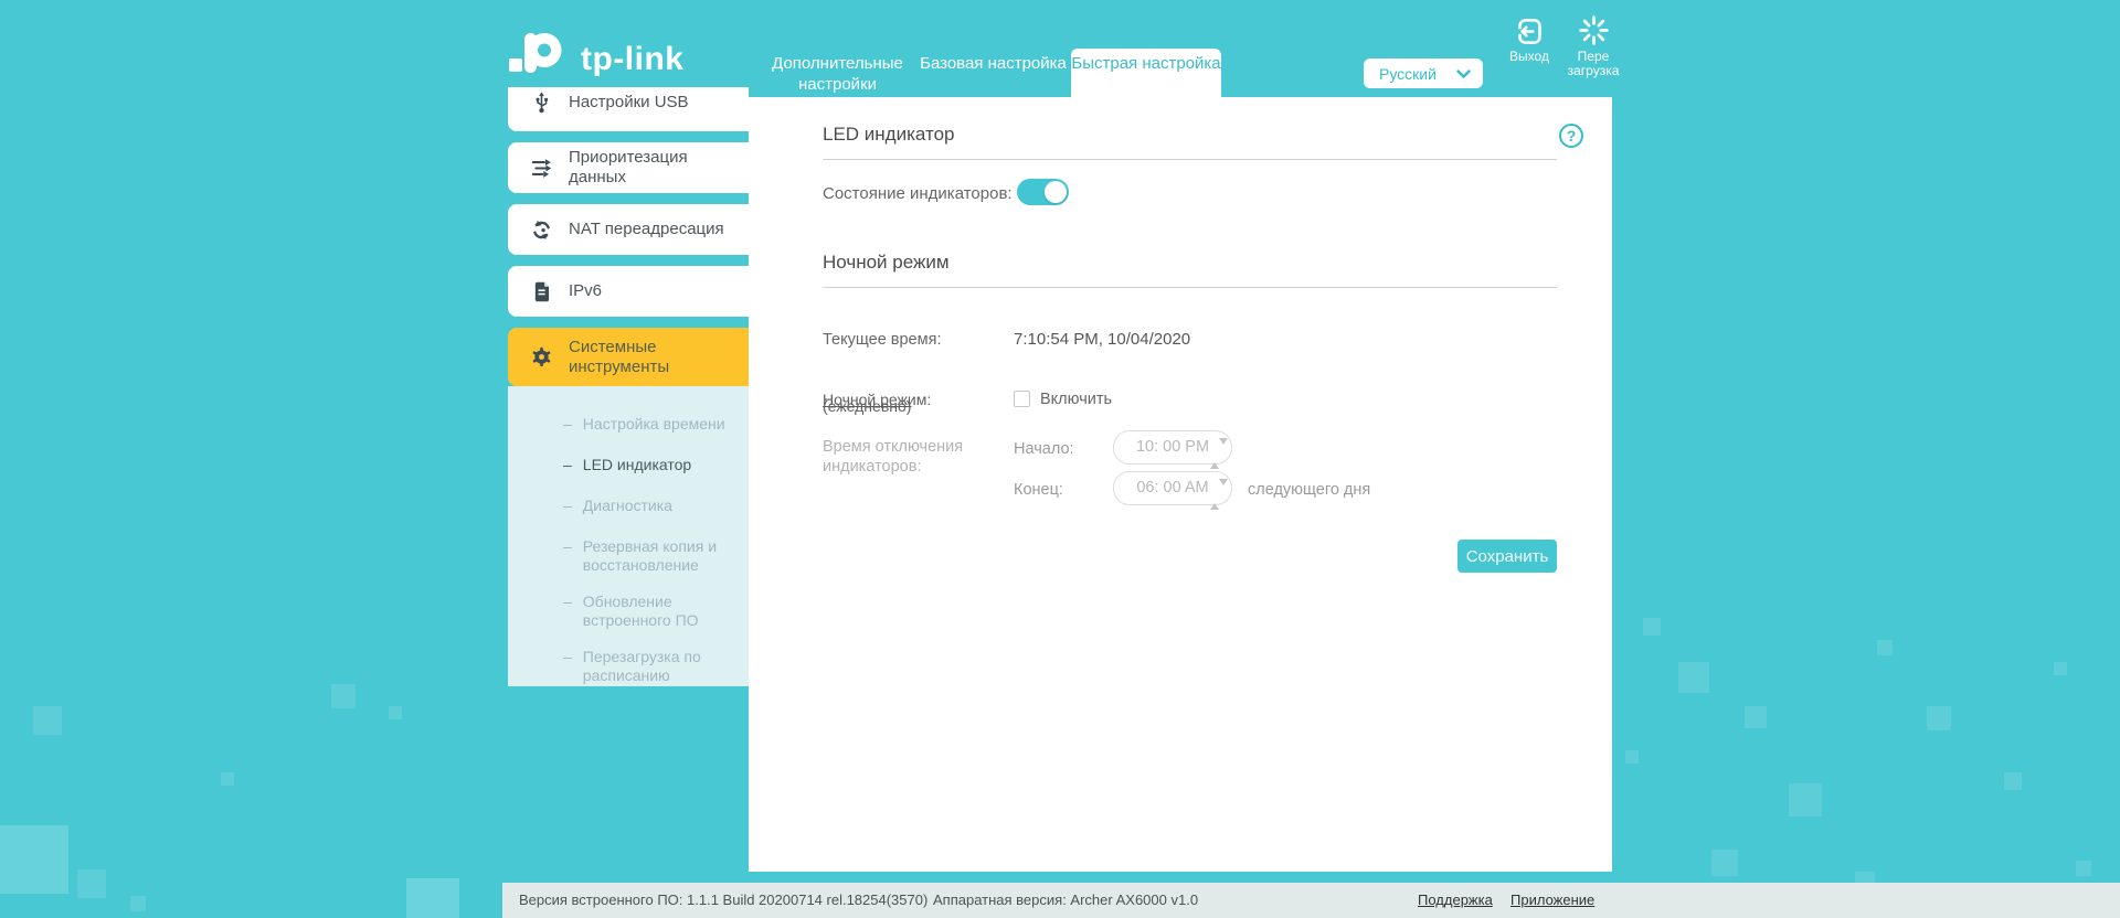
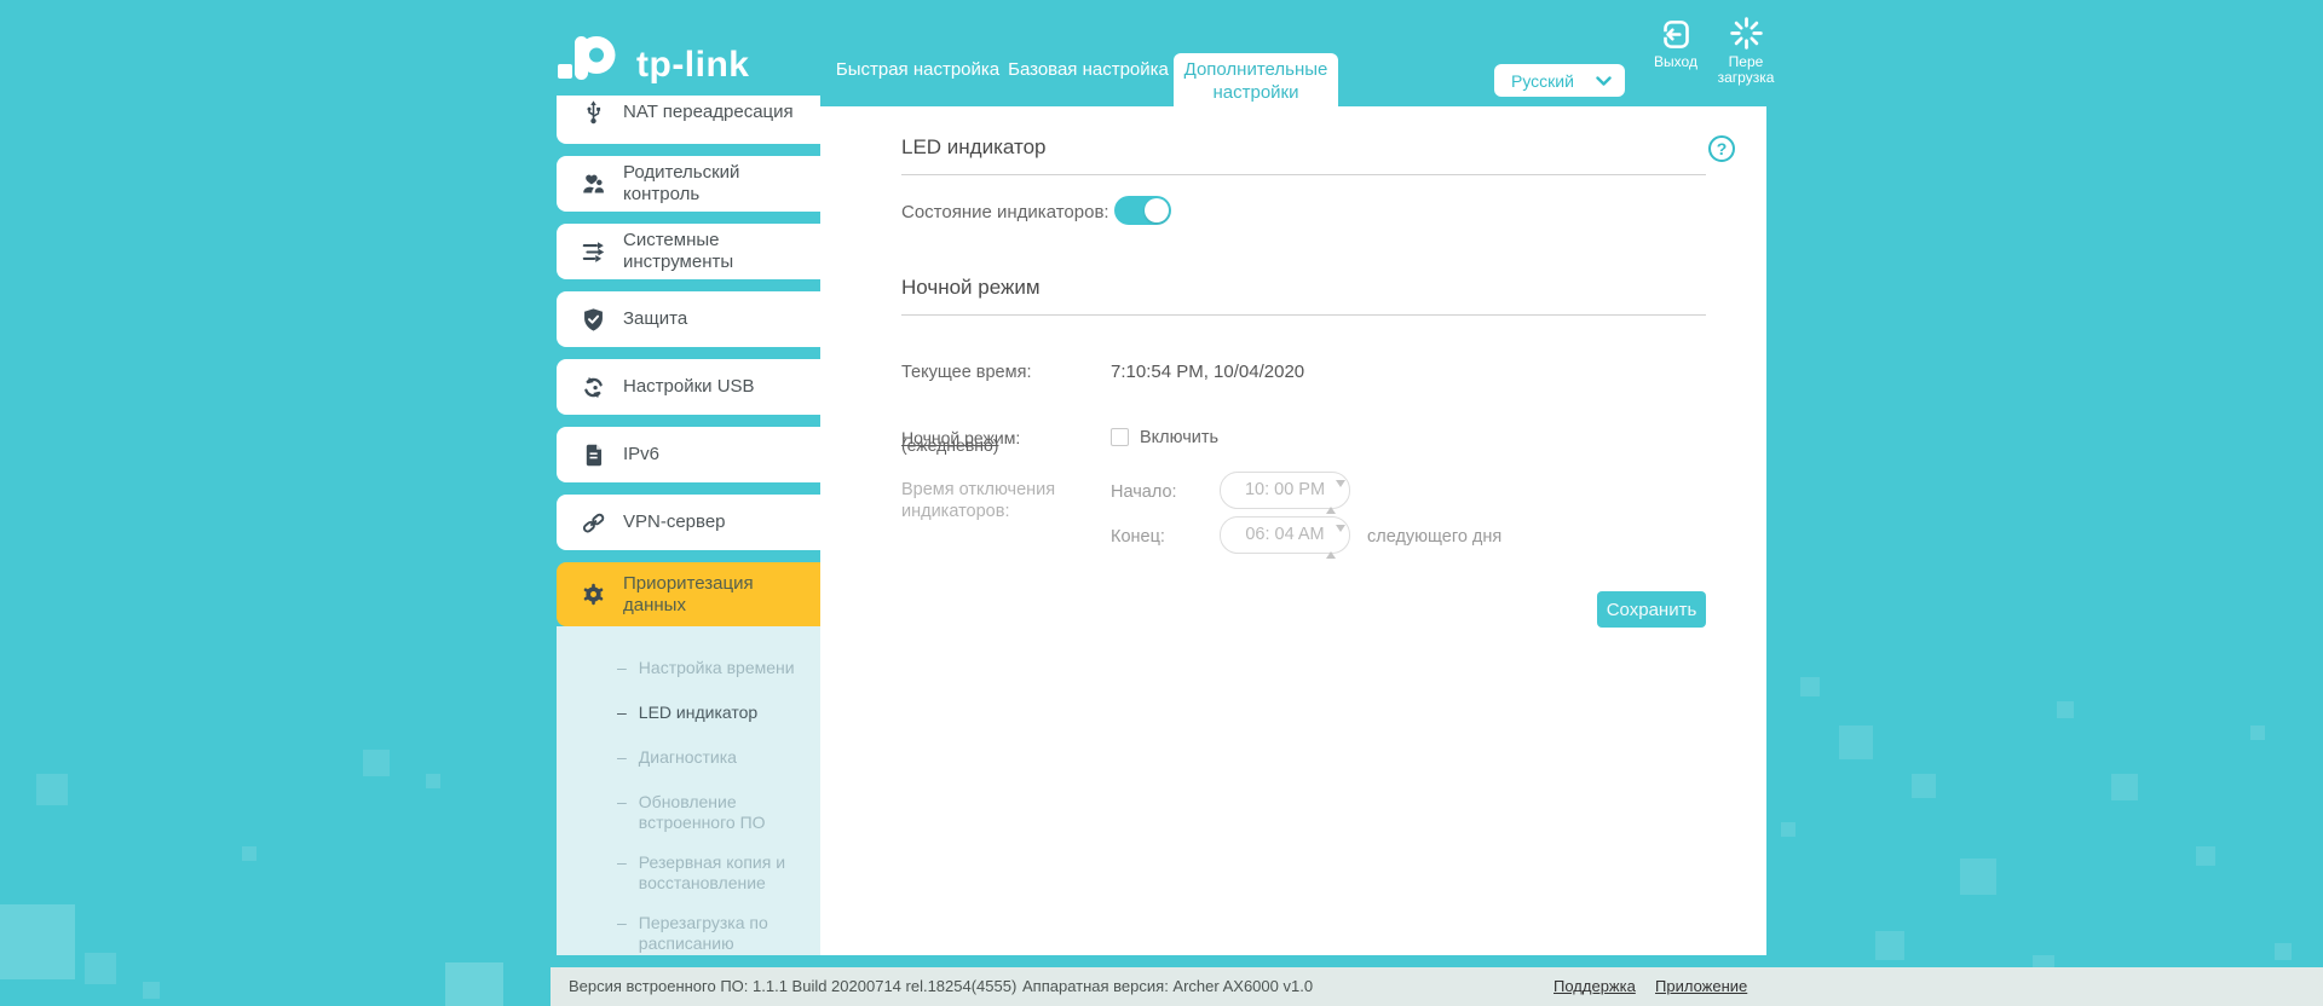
  tp-link
- Дополнительные настройки
+ Быстрая настройка
  Базовая настройка
- Быстрая настройка
+ Дополнительные настройки
  Русский
  Выход
  Пере
  загрузка
- Настройки USB
+ NAT переадресация
+ Родительский контроль
- Приоритезация данных
+ Системные инструменты
+ Защита
- NAT переадресация
+ Настройки USB
  IPv6
+ VPN-сервер
- Системные инструменты
+ Приоритезация данных
  –
  Настройка времени
  –
  LED индикатор
  –
  Диагностика
  –
- Резервная копия и восстановление
+ Обновление встроенного ПО
  –
- Обновление встроенного ПО
+ Резервная копия и восстановление
  –
  Перезагрузка по расписанию
  ?
  LED индикатор
  Состояние индикаторов:
  Ночной режим
  Текущее время:
  7:10:54 PM, 10/04/2020
  (ежедневно)
  Ночной режим:
  Включить
  Время отключения индикаторов:
  Начало:
  10: 00 PM
  Конец:
- 06: 00 AM
+ 06: 04 AM
  следующего дня
  Сохранить
- Версия встроенного ПО: 1.1.1 Build 20200714 rel.18254(3570)
+ Версия встроенного ПО: 1.1.1 Build 20200714 rel.18254(4555)
  Аппаратная версия: Archer AX6000 v1.0
  Поддержка
  Приложение
